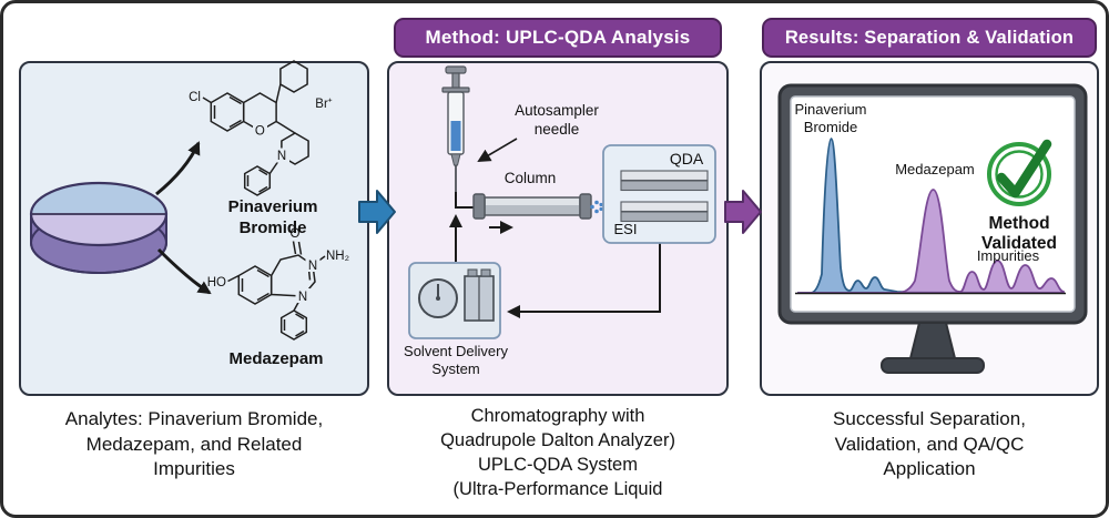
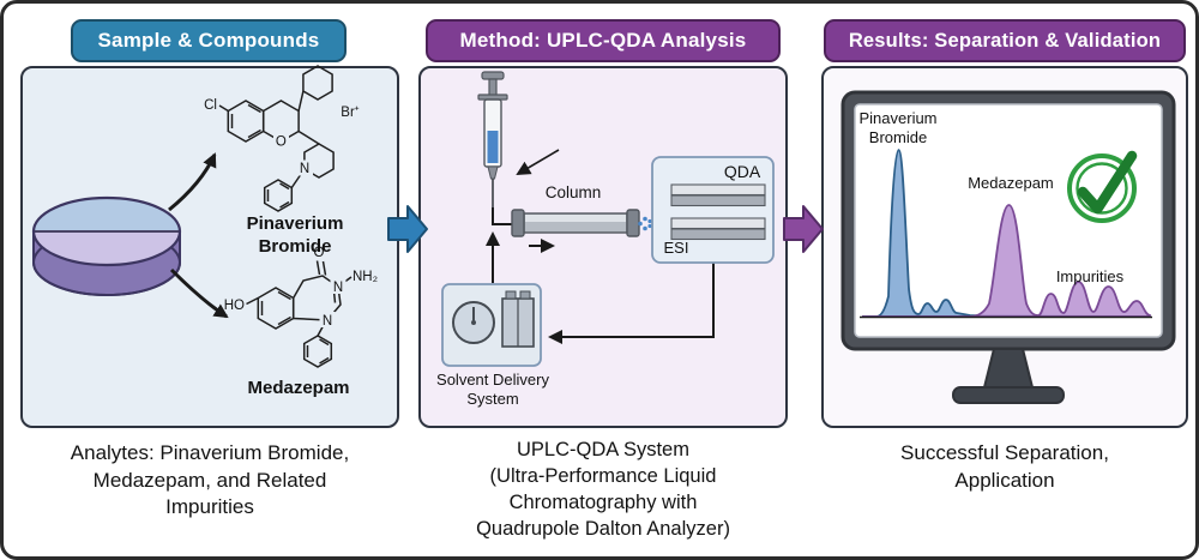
+ Sample & Compounds
  Method: UPLC-QDA Analysis
  Results: Separation & Validation
  Cl
  Br⁺
  O
  N
  HO
  O
  N
  NH₂
  N
  Pinaverium
  Bromide
  Medazepam
- Autosampler
- needle
  Column
  QDA
  ESI
  Solvent Delivery
  System
  Pinaverium
  Bromide
  Medazepam
  Impurities
- Method
- Validated
  Analytes: Pinaverium Bromide,
  Medazepam, and Related
  Impurities
- Chromatography with
+ UPLC-QDA System
- Quadrupole Dalton Analyzer)
+ (Ultra-Performance Liquid
- UPLC-QDA System
+ Chromatography with
- (Ultra-Performance Liquid
+ Quadrupole Dalton Analyzer)
  Successful Separation,
- Validation, and QA/QC
  Application
